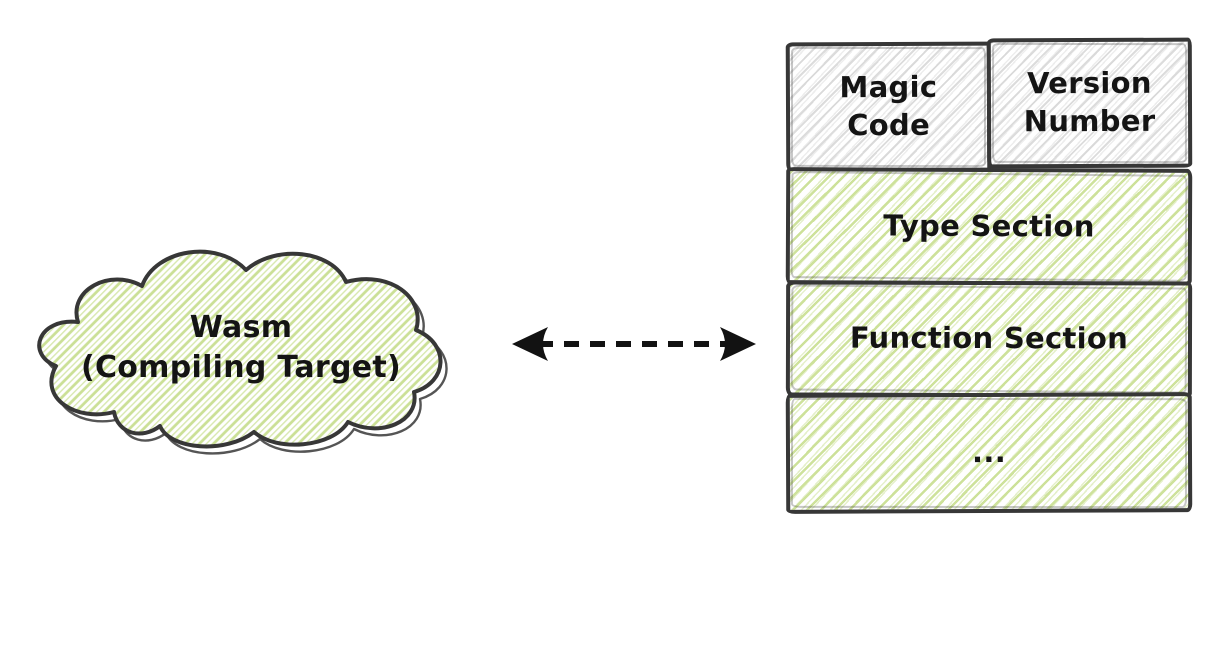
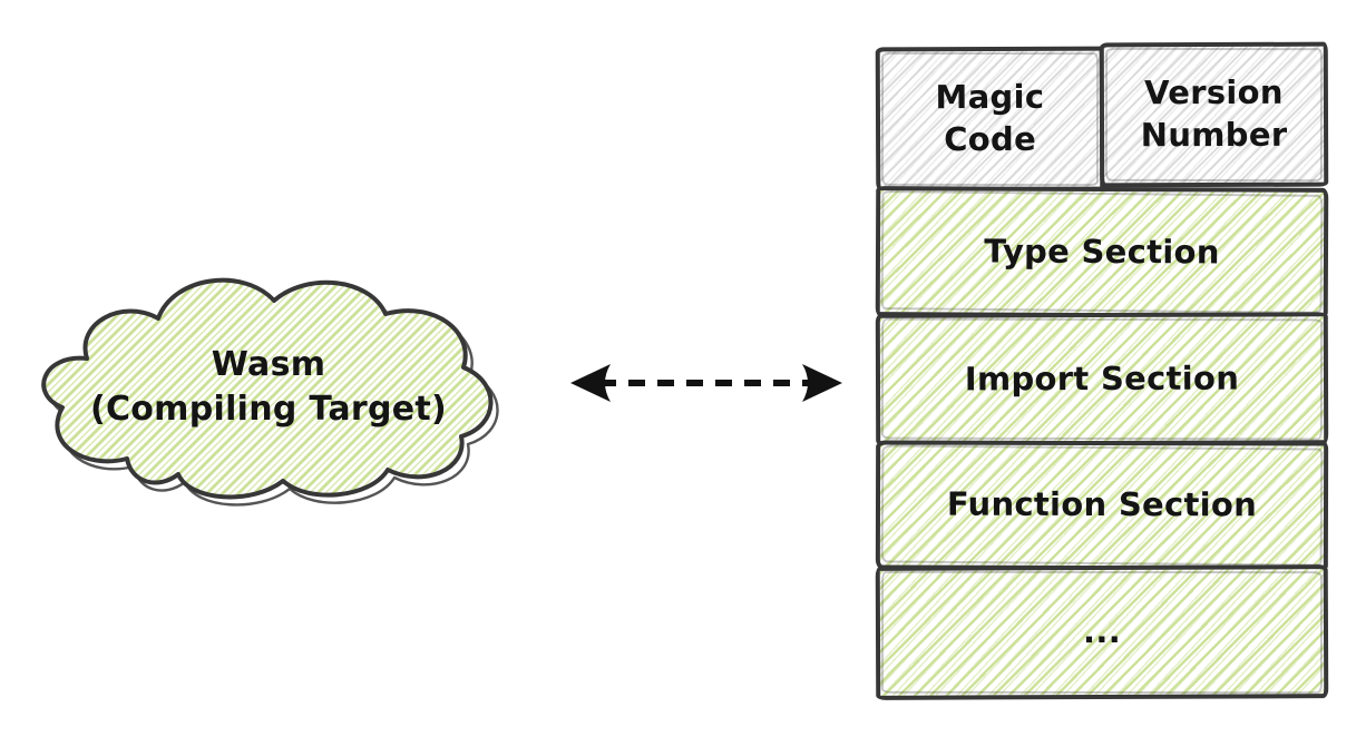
  Wasm
  (Compiling Target)
  Magic Code
  Version Number
  Type Section
+ Import Section
  Function Section
  ...
